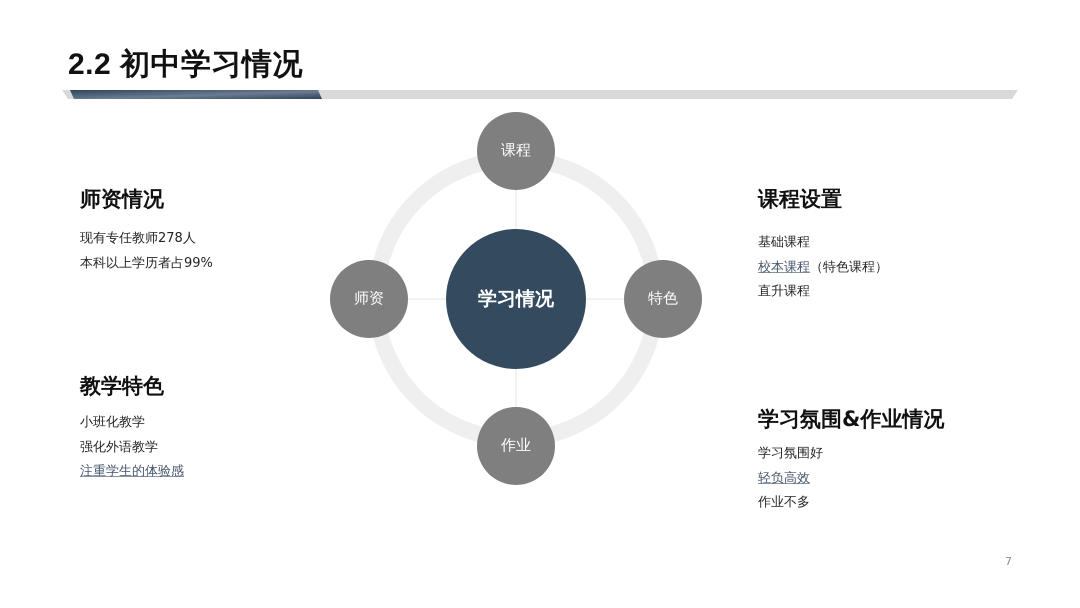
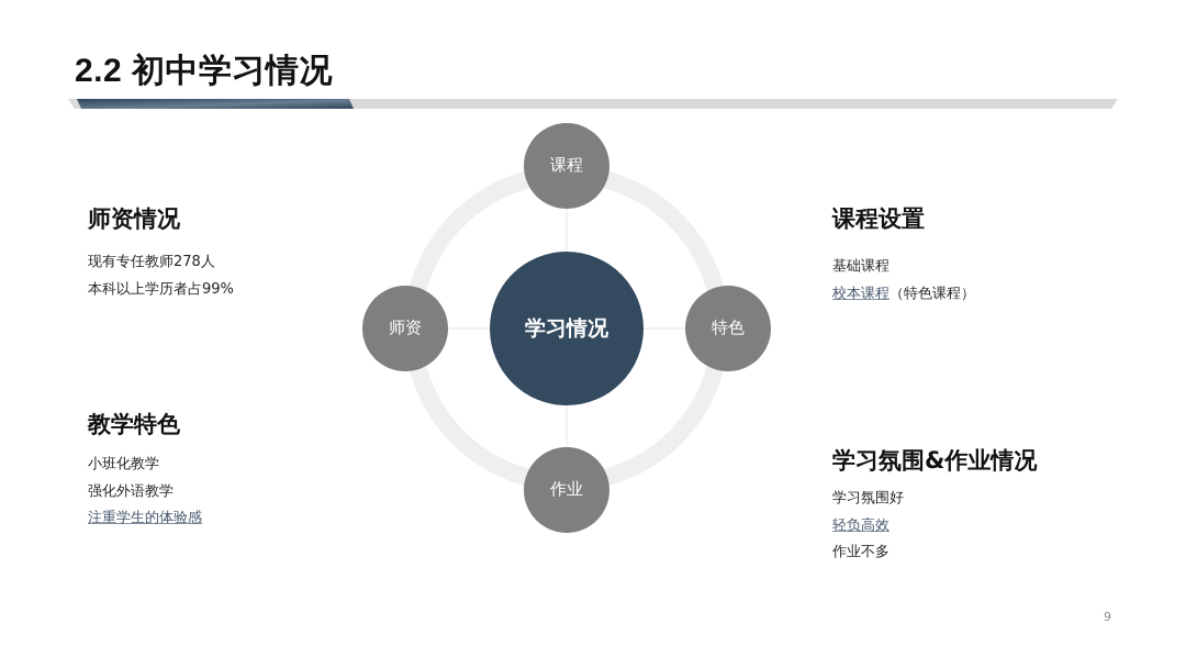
  2.2 初中学习情况
  学习情况
  课程
  特色
  作业
  师资
  师资情况
  现有专任教师278人
  本科以上学历者占99%
  教学特色
  小班化教学
  强化外语教学
  注重学生的体验感
  课程设置
  基础课程
  校本课程（特色课程）
- 直升课程
  学习氛围&作业情况
  学习氛围好
  轻负高效
  作业不多
- 7
+ 9
